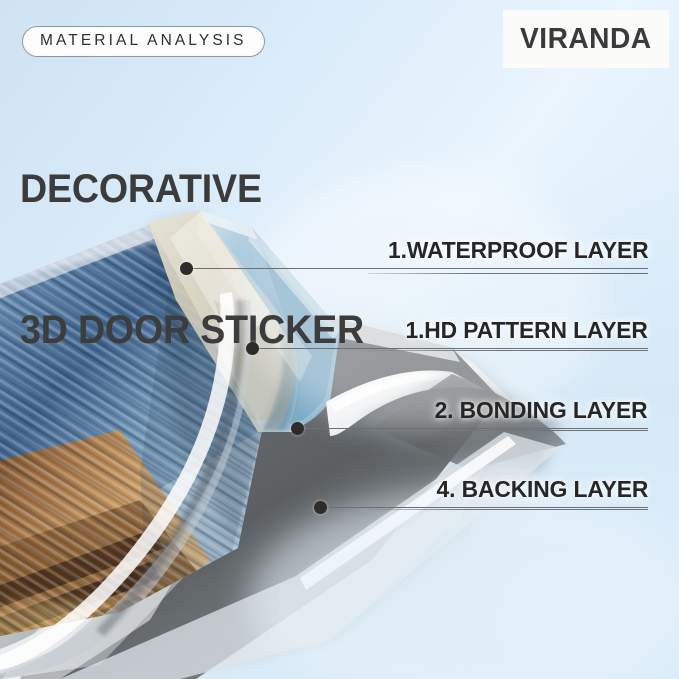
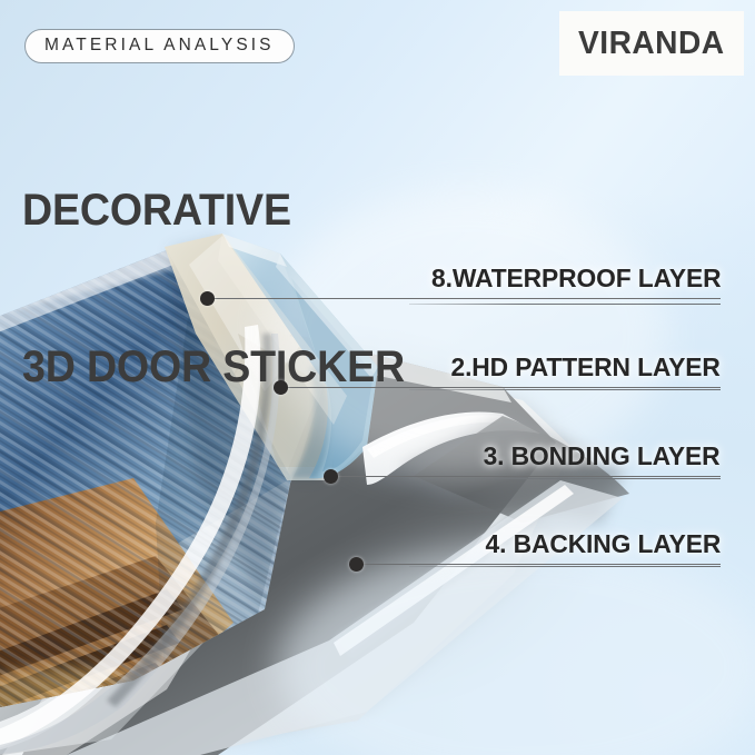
  MATERIAL ANALYSIS
  VIRANDA
  DECORATIVE
  3D DOOR STICKER
- 1.WATERPROOF LAYER
+ 8.WATERPROOF LAYER
- 1.HD PATTERN LAYER
+ 2.HD PATTERN LAYER
- 2. BONDING LAYER
+ 3. BONDING LAYER
  4. BACKING LAYER
